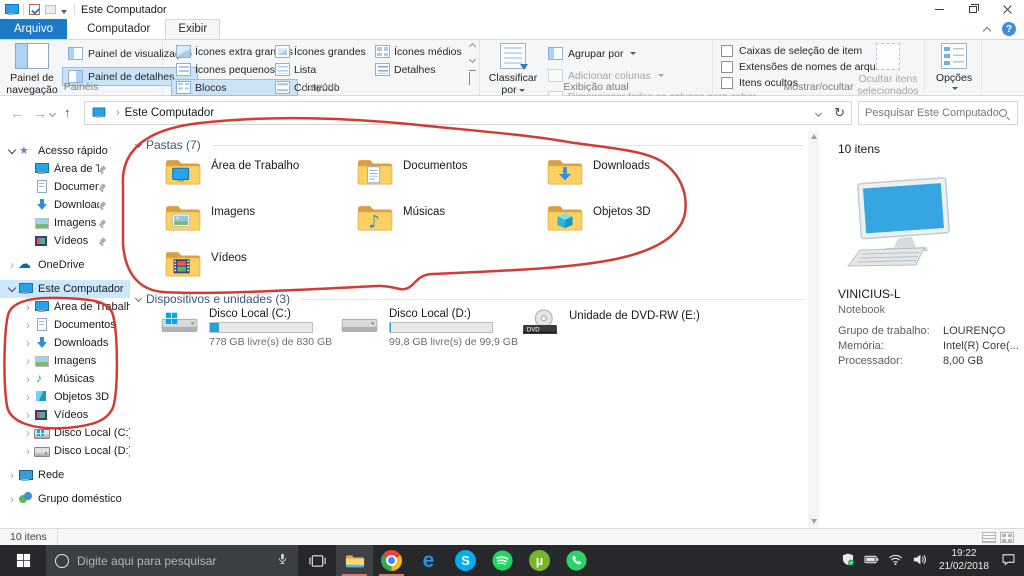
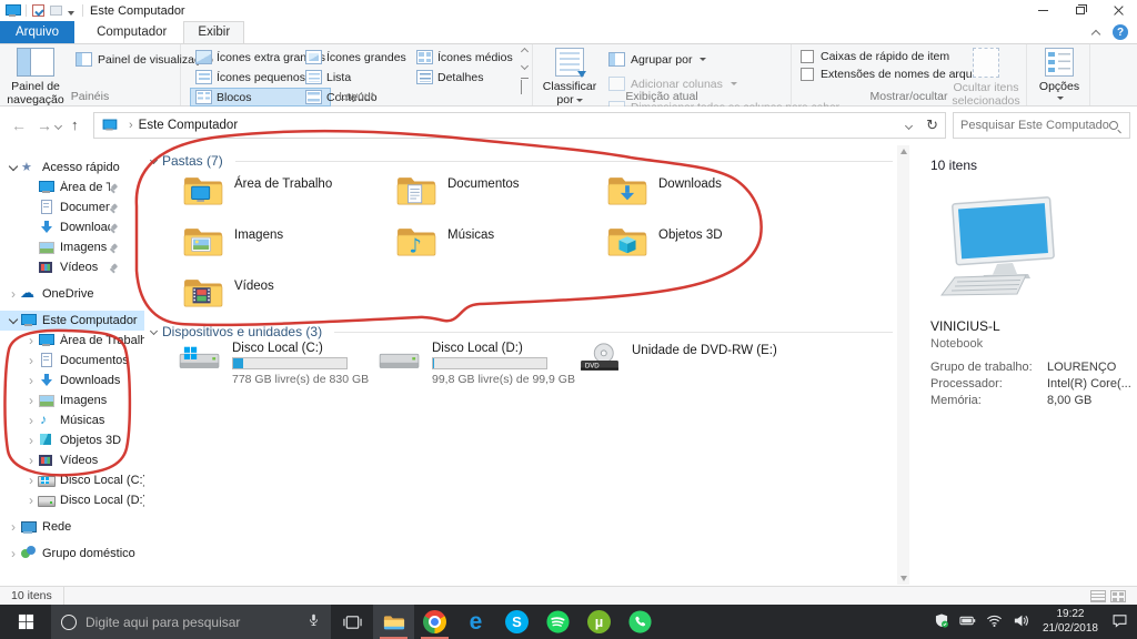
  Este Computador
  Arquivo Computador Exibir
  ?
  Painel de navegação
  Painel de visualiza
- Painel de detalhes
  Painéis
  Ícones extra grans
  Ícones pequenos
  Blocos
  Ícones grandes
  Lista
  Conteúdo
  Ícones médios
  Detalhes
  Layout
  Classificar por
  Agrupar por
  Adicionar colunas
  Exibição atual
- Caixas de seleção de item
+ Caixas de rápido de item
  Extensões de nomes de arqu
- Itens ocultos
  Ocultar itens selecionados
  Mostrar/ocultar
  Opções
  ←
  →
  ↑
  ›
  Este Computador
  ↻
  Pesquisar Este Computado
  Acesso rápido
  Downloa
  Imagens
  Vídeos
  OneDrive
  Este Computador
  Área de Trbalh
  Documentos
  Downloads
  Imagens
  Músicas
  Objetos 3D
  Vídeos
  Disco Local (C:
  Disco Local (D:
  Rede
  Grupo doméstico
  Pastas (7)
  Área de Trabalho
  Documentos
  Downloads
  Imagens
  ♪
  Músicas
  Objetos 3D
  Vídeos
  Dispositivos e unidades (3)
  Disco Local (C:)
  778 GB livre(s) de 830 GB
  Disco Local (D:)
  99,8 GB livre(s) de 99,9 GB
  Unidade de DVD-RW (E:)
  10 itens
  VINICIUS-L
  Notebook
  Grupo de trabalho:
  LOURENÇO
- Memória:
+ Processador:
  Intel(R) Core(...
- Processador:
+ Memória:
  8,00 GB
  10 itens
  Digite aqui para pesquisar
  19:22
  21/02/2018
